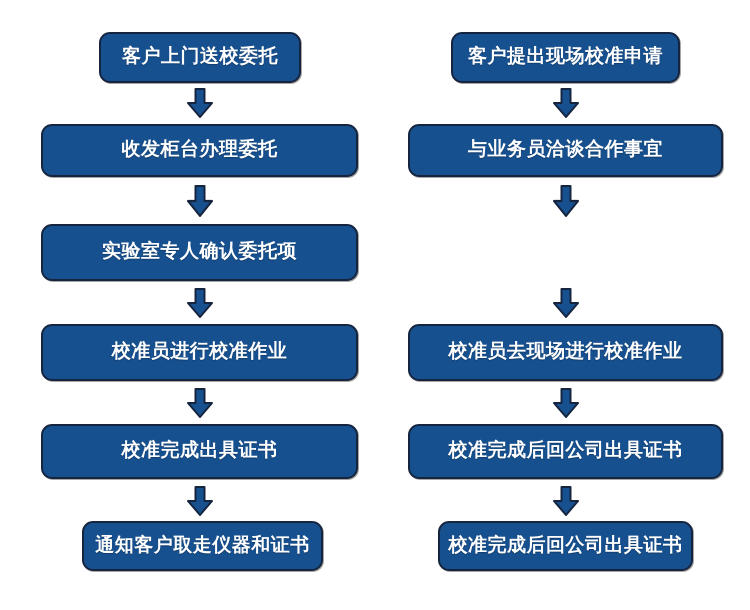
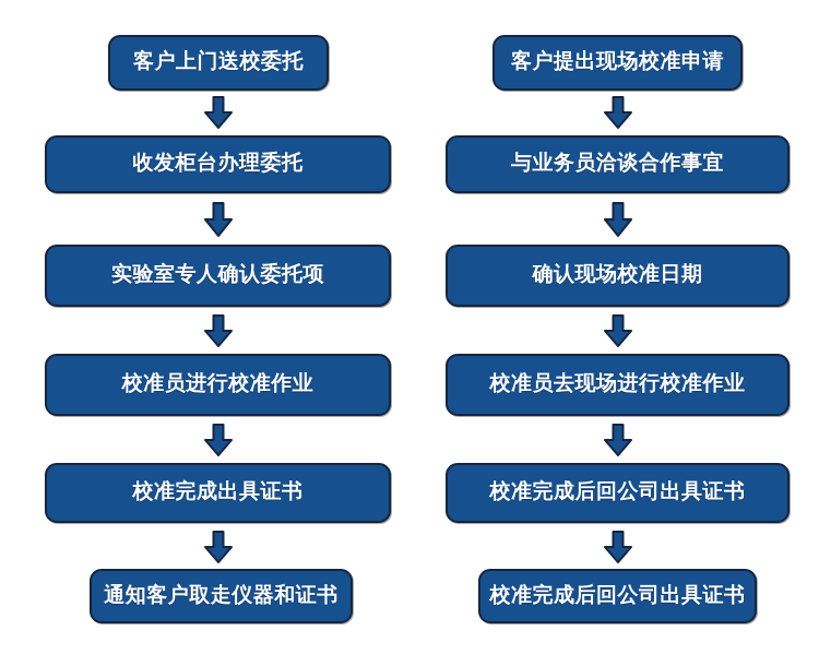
  客户上门送校委托
  收发柜台办理委托
  实验室专人确认委托项
  校准员进行校准作业
  校准完成出具证书
  通知客户取走仪器和证书
  客户提出现场校准申请
  与业务员洽谈合作事宜
+ 确认现场校准日期
  校准员去现场进行校准作业
  校准完成后回公司出具证书
  校准完成后回公司出具证书
